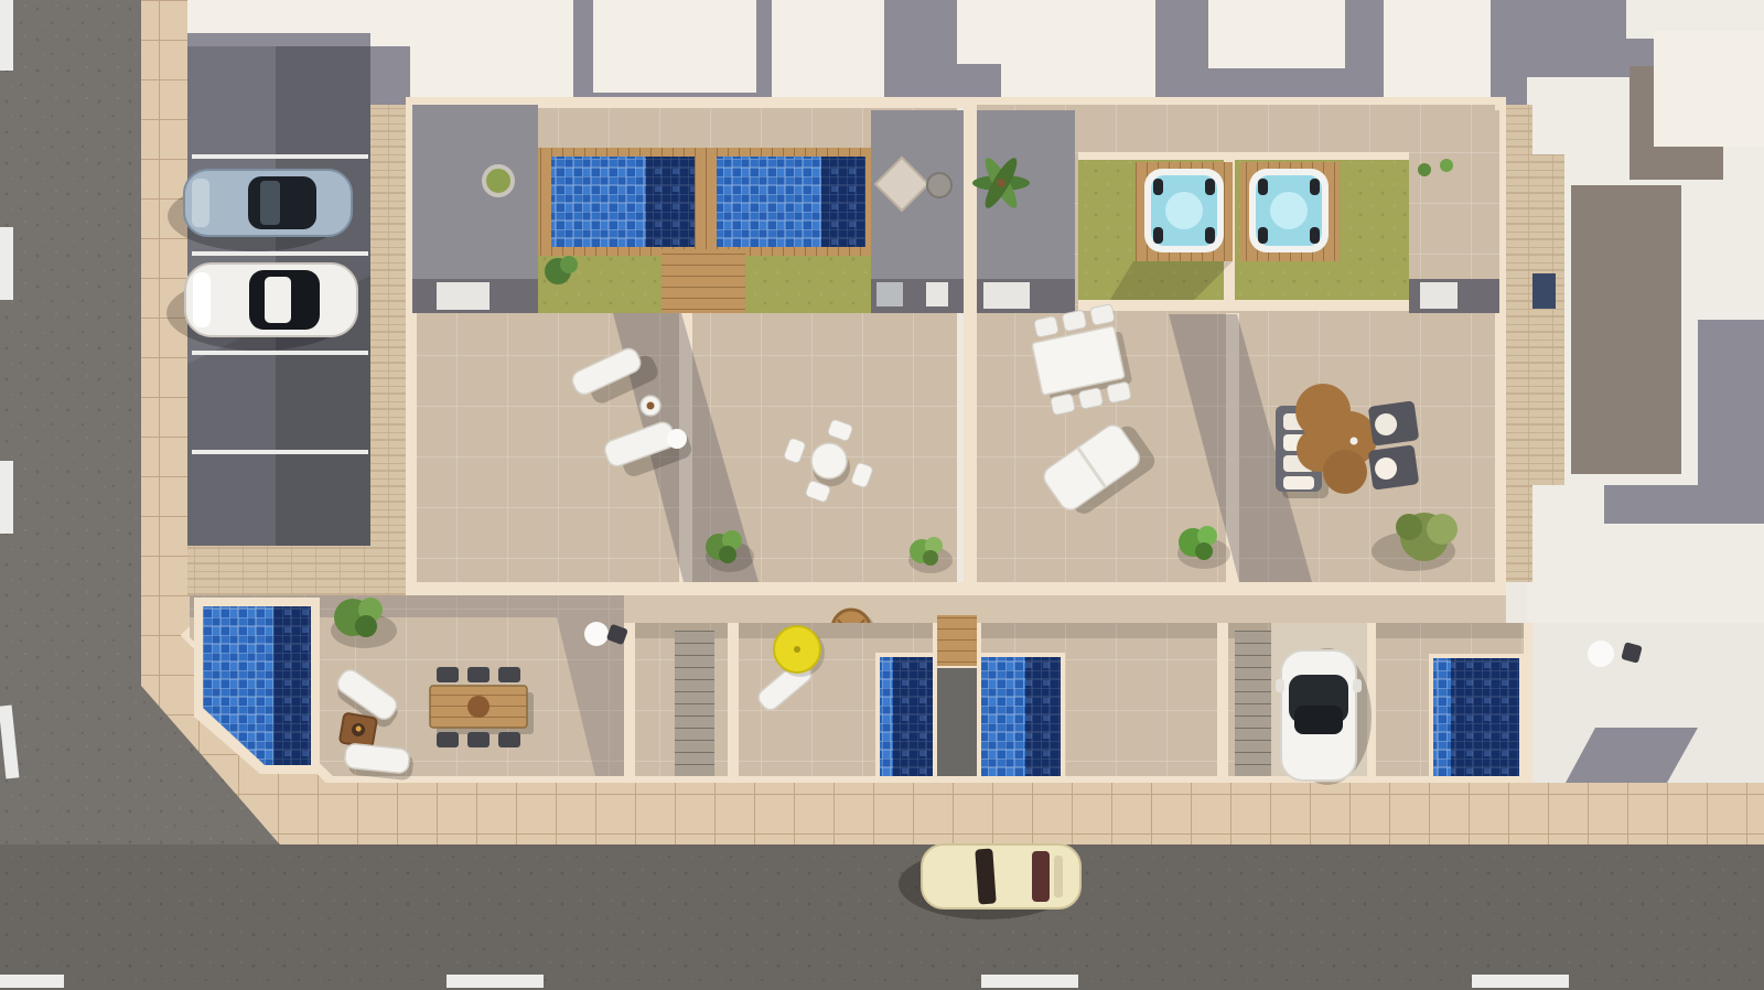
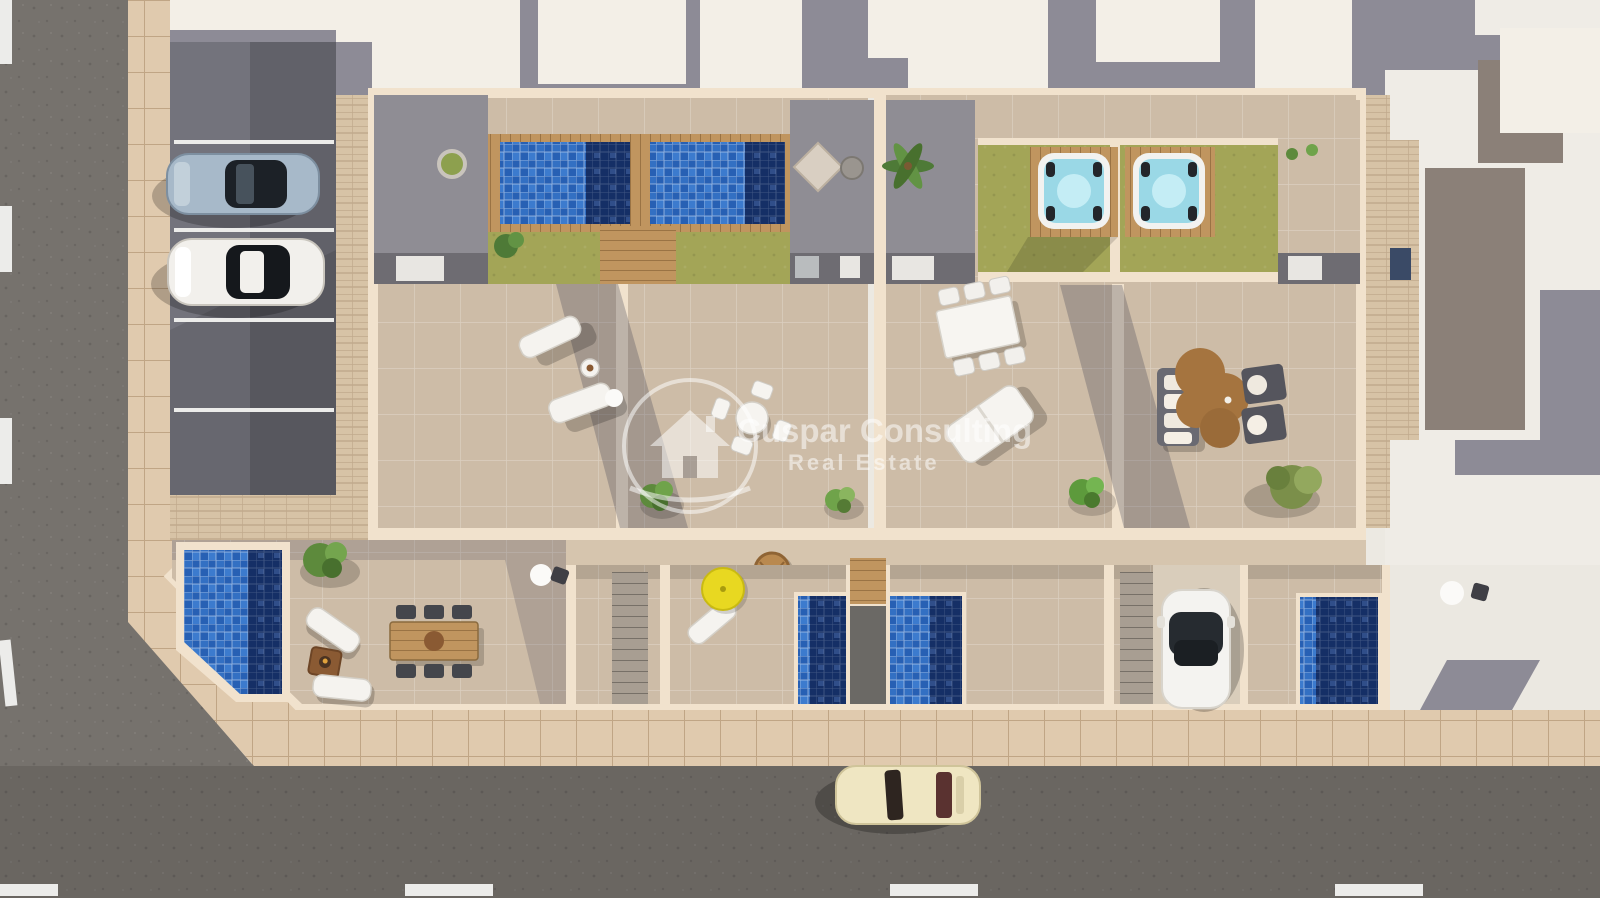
+ Cuspar Consulting
+ Real Estate
